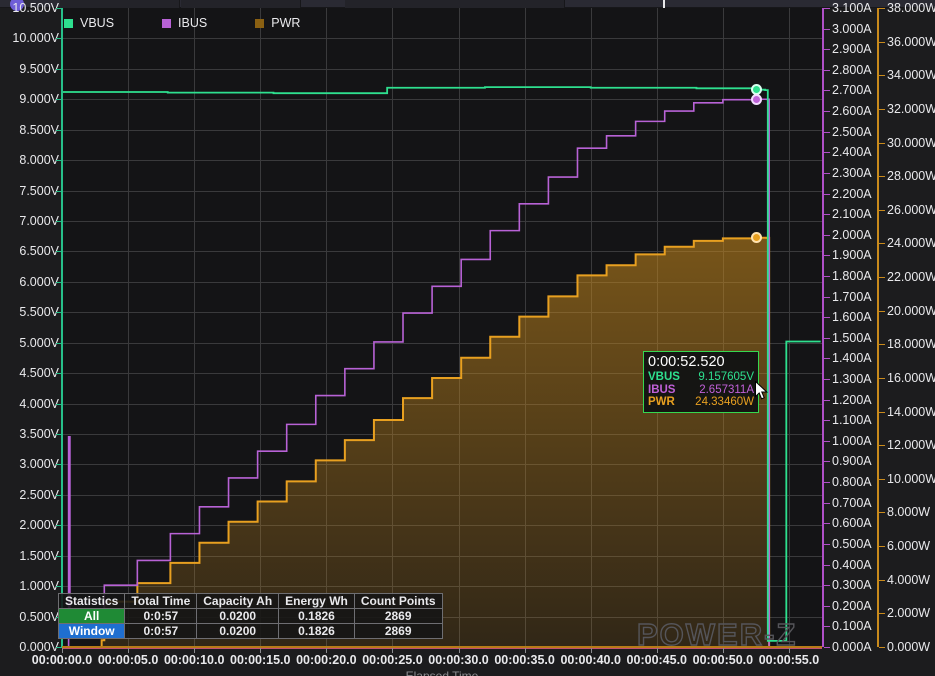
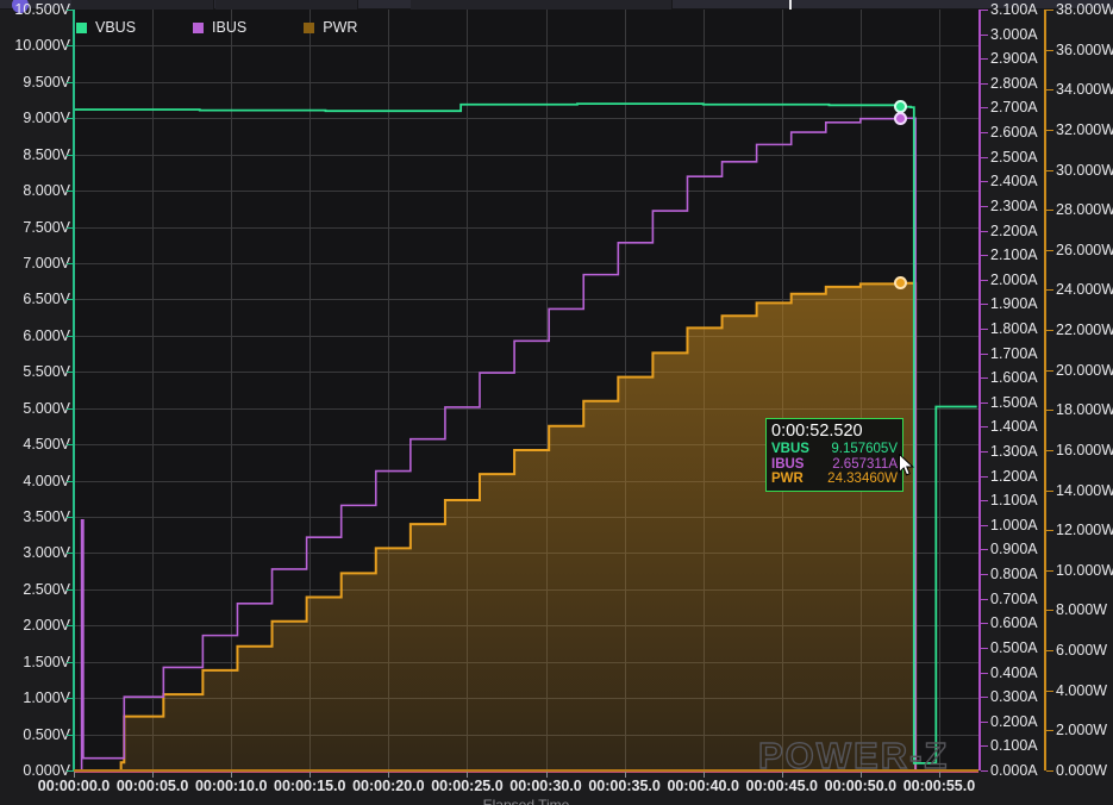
  POWER-Z
  10.500V
  10.000V
  9.500V
  9.000V
  8.500V
  8.000V
  7.500V
  7.000V
  6.500V
  6.000V
  5.500V
  5.000V
  4.500V
  4.000V
  3.500V
  3.000V
  2.500V
  2.000V
  1.500V
  1.000V
  0.500V
  0.000V
  3.100A
  3.000A
  2.900A
  2.800A
  2.700A
  2.600A
  2.500A
  2.400A
  2.300A
  2.200A
  2.100A
  2.000A
  1.900A
  1.800A
  1.700A
  1.600A
  1.500A
  1.400A
  1.300A
  1.200A
  1.100A
  1.000A
  0.900A
  0.800A
  0.700A
  0.600A
  0.500A
  0.400A
  0.300A
  0.200A
  0.100A
  0.000A
  38.000W
  36.000W
  34.000W
  32.000W
  30.000W
  28.000W
  26.000W
  24.000W
  22.000W
  20.000W
  18.000W
  16.000W
  14.000W
  12.000W
  10.000W
  8.000W
  6.000W
  4.000W
  2.000W
  0.000W
  00:00:00.0
  00:00:05.0
  00:00:10.0
  00:00:15.0
  00:00:20.0
  00:00:25.0
  00:00:30.0
  00:00:35.0
  00:00:40.0
  00:00:45.0
  00:00:50.0
  00:00:55.0
  VBUS
  IBUS
  PWR
  0:00:52.520
  VBUS
  9.157605V
  IBUS
  2.657311A
  PWR
  24.33460W
- Statistics	Total Time	Capacity Ah	Energy Wh	Count Points
- All	0:0:57	0.0200	0.1826	2869
- Window	0:0:57	0.0200	0.1826	2869
